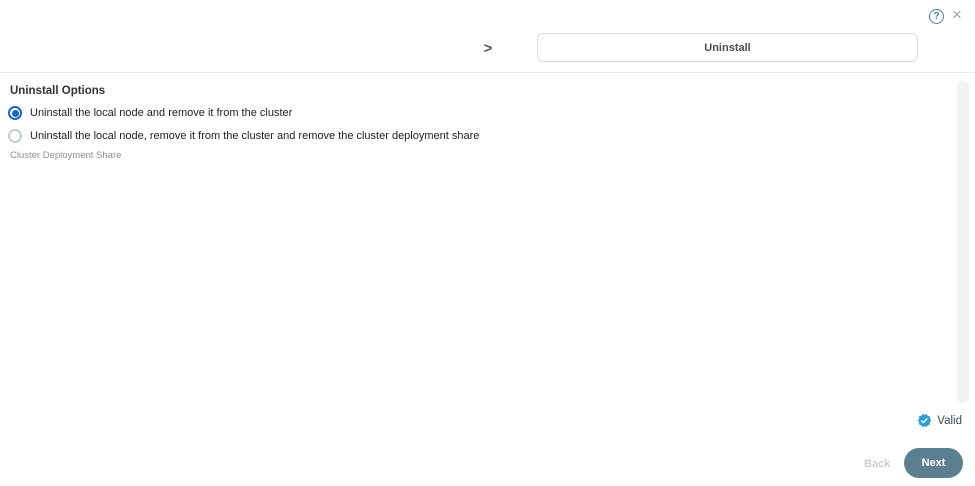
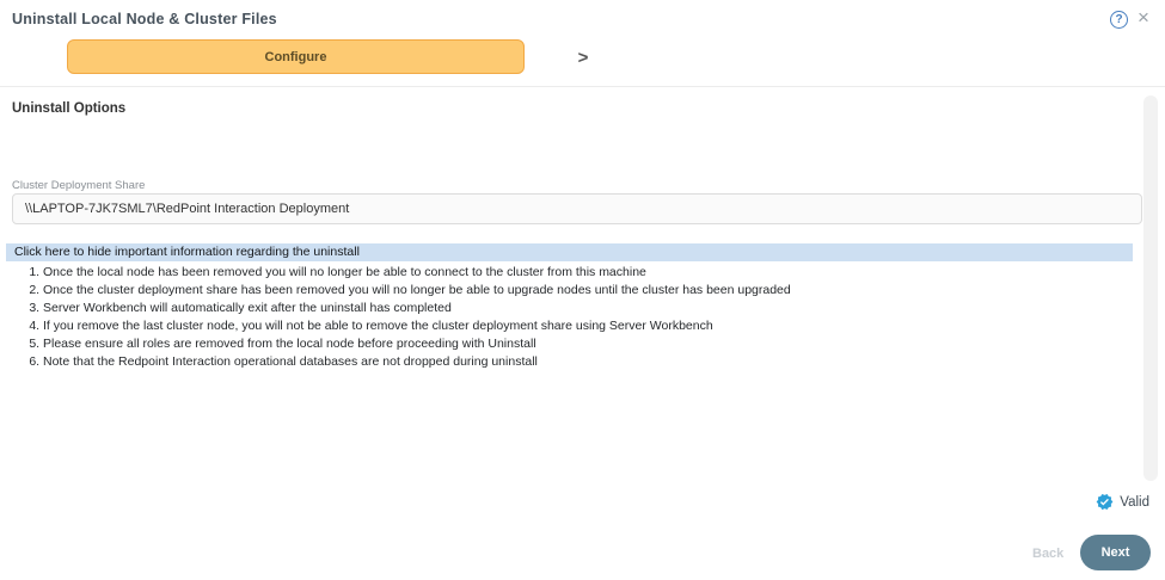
+ Uninstall Local Node & Cluster Files
  ?
  ×
+ Configure
  >
- Uninstall
  Uninstall Options
- Uninstall the local node and remove it from the cluster
- Uninstall the local node, remove it from the cluster and remove the cluster deployment share
  Cluster Deployment Share
+ \\LAPTOP-7JK7SML7\RedPoint Interaction Deployment
+ Click here to hide important information regarding the uninstall
+ Once the local node has been removed you will no longer be able to connect to the cluster from this machine
+ Once the cluster deployment share has been removed you will no longer be able to upgrade nodes until the cluster has been upgraded
+ Server Workbench will automatically exit after the uninstall has completed
+ If you remove the last cluster node, you will not be able to remove the cluster deployment share using Server Workbench
+ Please ensure all roles are removed from the local node before proceeding with Uninstall
+ Note that the Redpoint Interaction operational databases are not dropped during uninstall
  Valid
  Back
  Next
